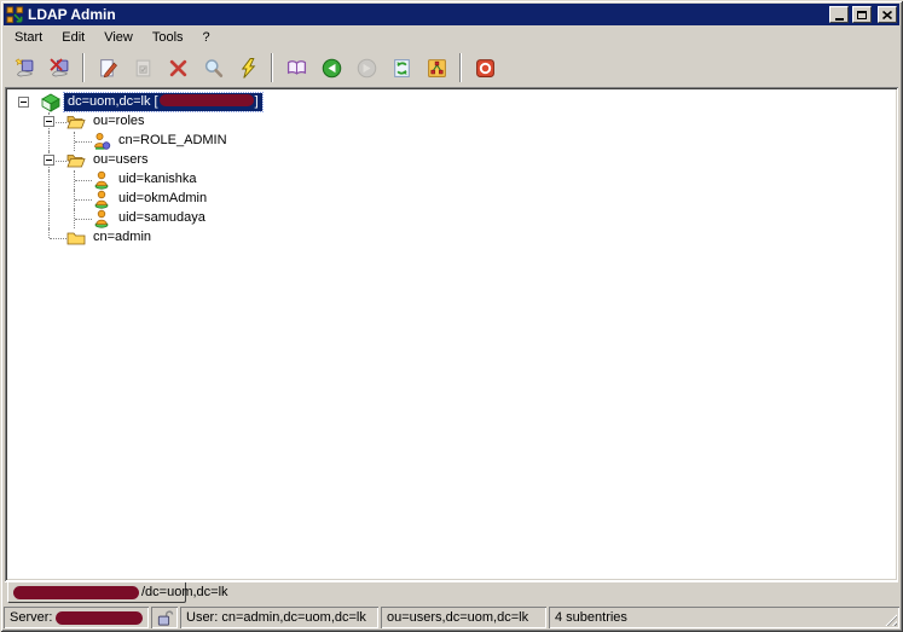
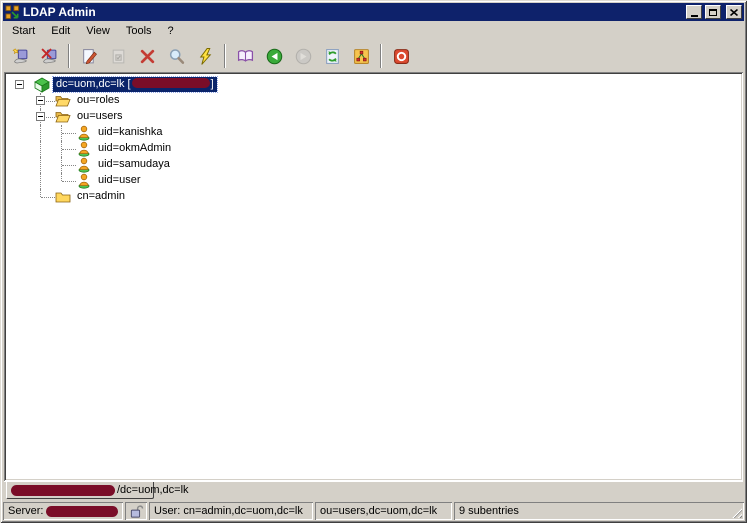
  LDAP Admin
  Start
  Edit
  View
  Tools
  ?
  dc=uom,dc=lk [ ]
  ou=roles
- cn=ROLE_ADMIN
  ou=users
  uid=kanishka
  uid=okmAdmin
  uid=samudaya
+ uid=user
  cn=admin
  /dc=uom,dc=lk
  Server:
  User: cn=admin,dc=uom,dc=lk
  ou=users,dc=uom,dc=lk
- 4 subentries
+ 9 subentries
